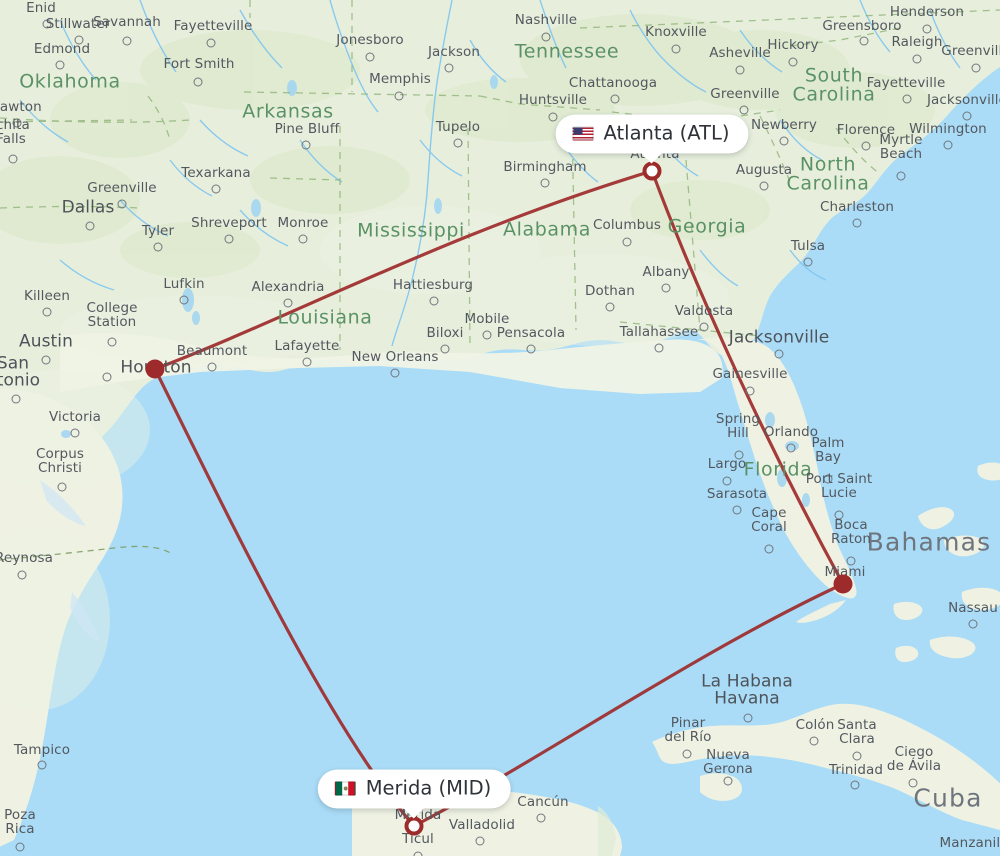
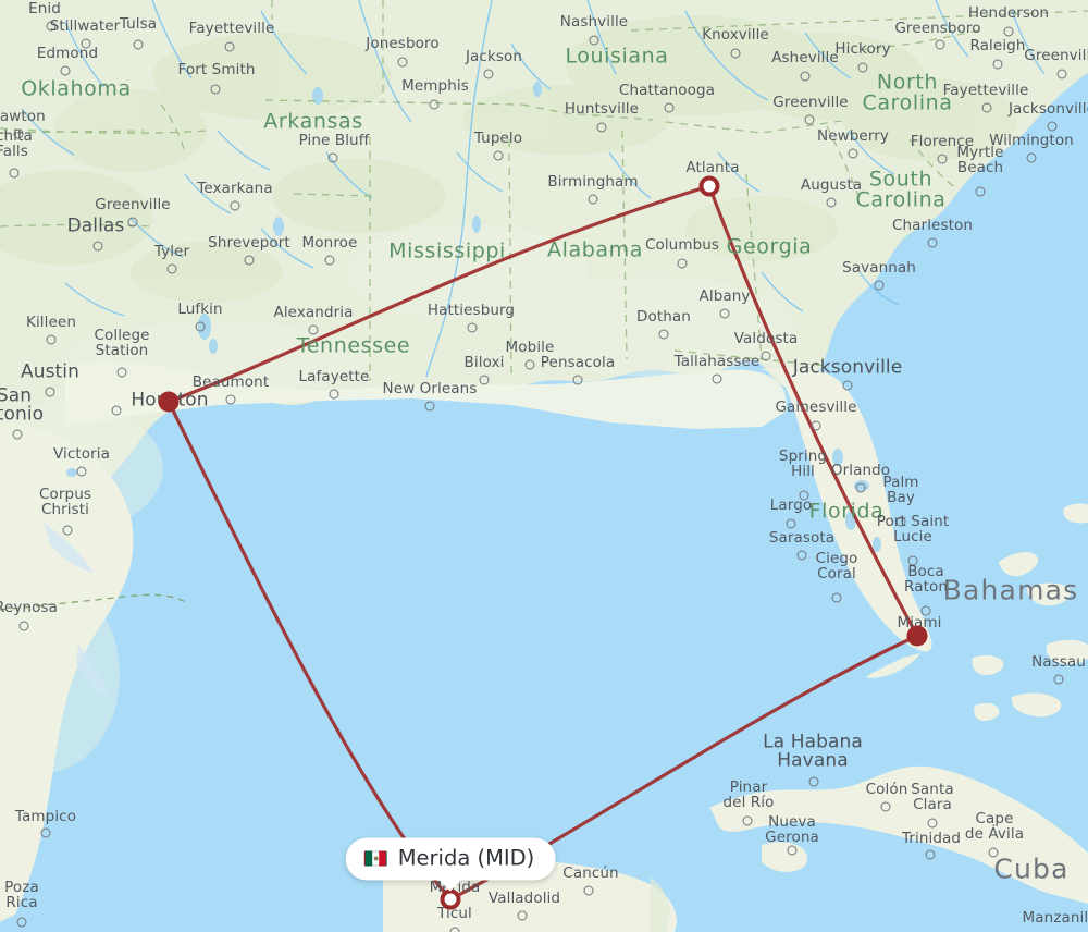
  Bahamas
  Cuba
  Oklahoma
  Arkansas
- Tennessee
+ Louisiana
  Mississippi
  Alabama
  Georgia
- Louisiana
+ Tennessee
  Florida
- South
+ North
  Carolina
- North
+ South
  Carolina
  Enid
  Stillwater
- Savannah
+ Tulsa
  Fayetteville
  Jonesboro
  Jackson
  Nashville
  Knoxville
  Asheville
  Hickory
  Greensboro
  Henderson
  Raleigh
  Greenvil
  Edmond
  Fort Smith
  Memphis
  Chattanooga
  Greenville
  Fayetteville
  Jacksonvill
  Huntsville
  awton
  Pine Bluff
  Tupelo
  Newberry
  Florence
  Wilmington
  alls
  Myrtle
  Beach
  Texarkana
  Birmingham
  Augusta
  Greenville
  Dallas
  Charleston
  Columbus
  Shreveport
  Monroe
  Tyler
- Tulsa
+ Savannah
  Alexandria
  Hattiesburg
  Lufkin
  Albany
  Dothan
  Killeen
  Valdosta
  Mobile
  Pensacola
  Biloxi
  Tallahassee
  College
  Station
  Jacksonville
  Austin
  Lafayette
  New Orleans
  Beaumont
  San
  tonio
  Gainesville
  Victoria
  Spring
  Hill
  Orlando
  Palm
  Bay
  Largo
  Corpus
  Christi
  Sarasota
  Port Saint
  Lucie
- Cape
+ Ciego
  Coral
  Boca
  Raton
  eynosa
  Nassau
  Miami
  Hoton
  La Habana
  Havana
  Pinar
  del Río
  Nueva
  Gerona
  Colón
  Santa
  Clara
- Ciego
+ Cape
  de Ávila
  Trinidad
  Tampico
  Poza
  Rica
  Cancún
  Valladolid
  Ticul
  Manzanil
  Merida
  Atlanta
- Atlanta (ATL)
  Merida (MID)
